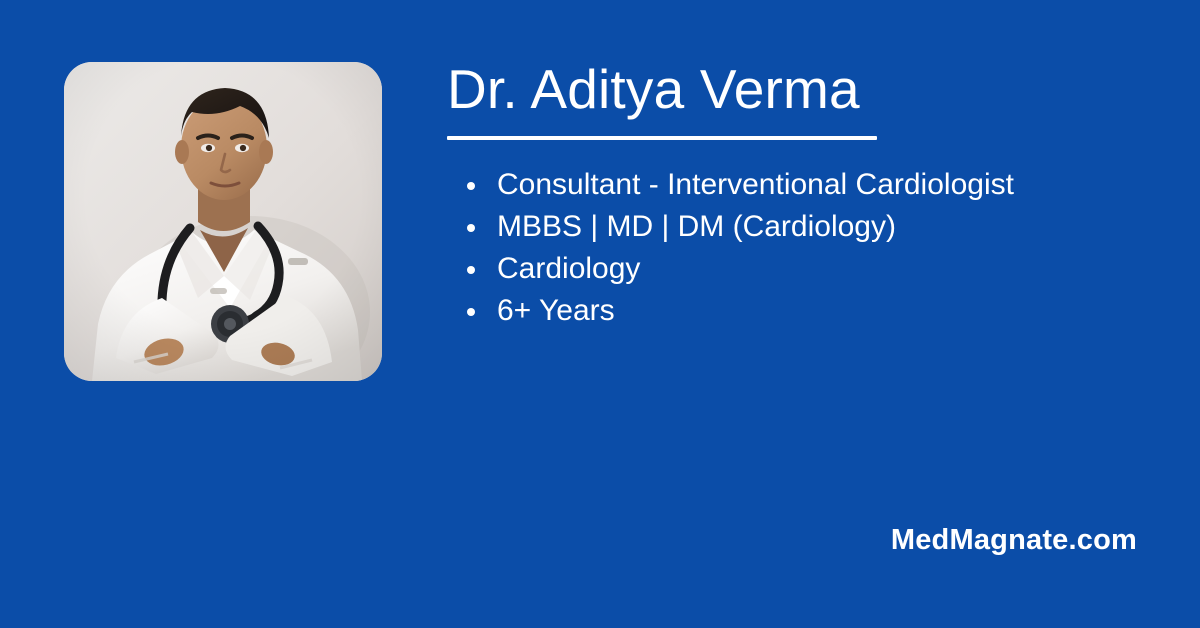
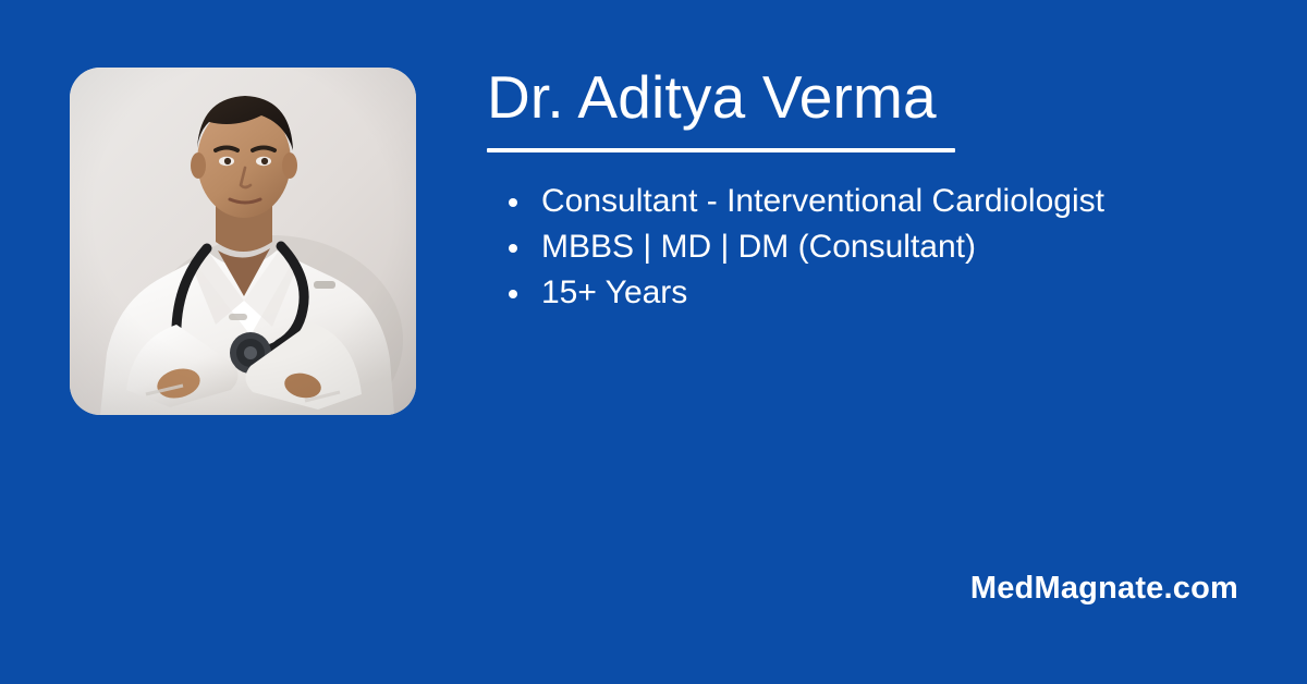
  Dr. Aditya Verma
  Consultant - Interventional Cardiologist
- MBBS | MD | DM (Cardiology)
+ MBBS | MD | DM (Consultant)
- Cardiology
- 6+ Years
+ 15+ Years
  MedMagnate.com
